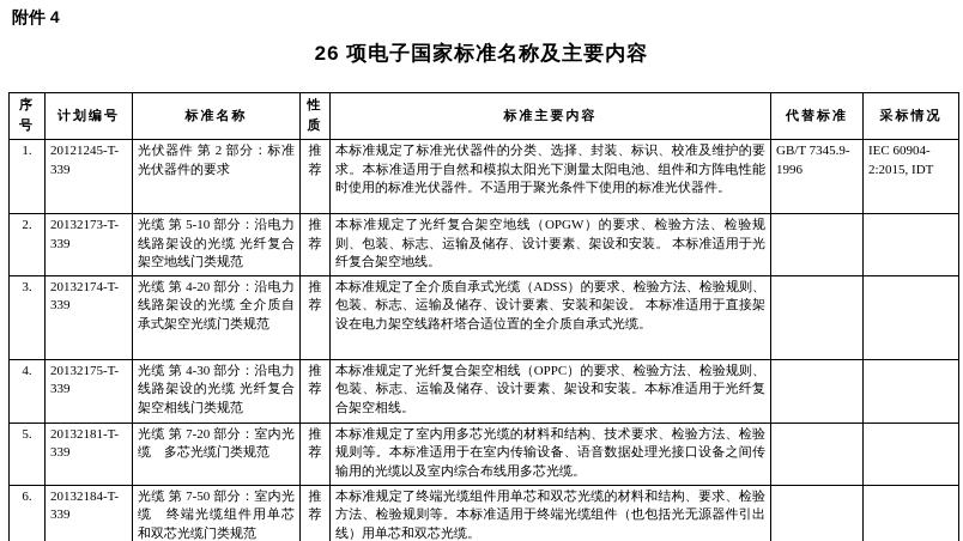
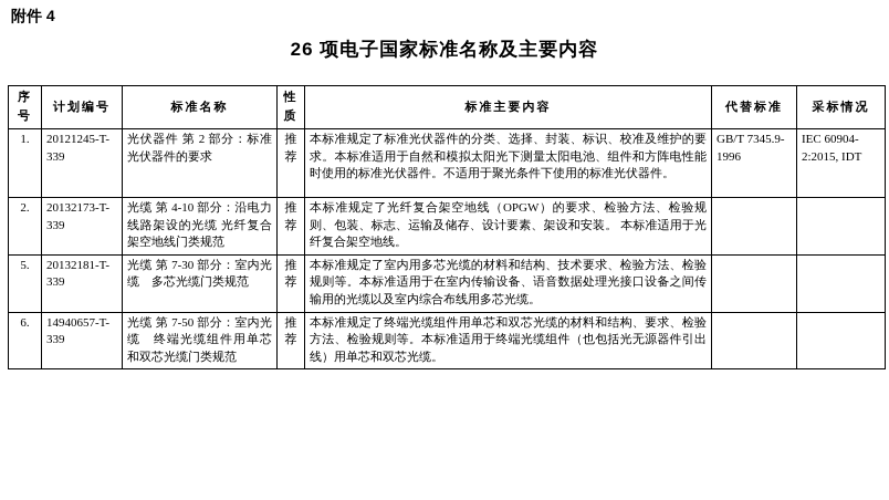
  附件 4
  26 项电子国家标准名称及主要内容
  序号	计划编号	标准名称	性质	标准主要内容	代替标准	采标情况
  1.	20121245-T-339	光伏器件 第 2 部分：标准光伏器件的要求	推荐	本标准规定了标准光伏器件的分类、选择、封装、标识、校准及维护的要求。本标准适用于自然和模拟太阳光下测量太阳电池、组件和方阵电性能时使用的标准光伏器件。不适用于聚光条件下使用的标准光伏器件。	GB/T 7345.9-1996	IEC 60904-2:2015, IDT
- 2.	20132173-T-339	光缆 第 5-10 部分：沿电力线路架设的光缆 光纤复合架空地线门类规范	推荐	本标准规定了光纤复合架空地线（OPGW）的要求、检验方法、检验规则、包装、标志、运输及储存、设计要素、架设和安装。 本标准适用于光纤复合架空地线。
+ 2.	20132173-T-339	光缆 第 4-10 部分：沿电力线路架设的光缆 光纤复合架空地线门类规范	推荐	本标准规定了光纤复合架空地线（OPGW）的要求、检验方法、检验规则、包装、标志、运输及储存、设计要素、架设和安装。 本标准适用于光纤复合架空地线。
- 3.	20132174-T-339	光缆 第 4-20 部分：沿电力线路架设的光缆 全介质自承式架空光缆门类规范	推荐	本标准规定了全介质自承式光缆（ADSS）的要求、检验方法、检验规则、包装、标志、运输及储存、设计要素、安装和架设。 本标准适用于直接架设在电力架空线路杆塔合适位置的全介质自承式光缆。
- 4.	20132175-T-339	光缆 第 4-30 部分：沿电力线路架设的光缆 光纤复合架空相线门类规范	推荐	本标准规定了光纤复合架空相线（OPPC）的要求、检验方法、检验规则、包装、标志、运输及储存、设计要素、架设和安装。本标准适用于光纤复合架空相线。
- 5.	20132181-T-339	光缆 第 7-20 部分：室内光缆 多芯光缆门类规范	推荐	本标准规定了室内用多芯光缆的材料和结构、技术要求、检验方法、检验规则等。本标准适用于在室内传输设备、语音数据处理光接口设备之间传输用的光缆以及室内综合布线用多芯光缆。
+ 5.	20132181-T-339	光缆 第 7-30 部分：室内光缆 多芯光缆门类规范	推荐	本标准规定了室内用多芯光缆的材料和结构、技术要求、检验方法、检验规则等。本标准适用于在室内传输设备、语音数据处理光接口设备之间传输用的光缆以及室内综合布线用多芯光缆。
- 6.	20132184-T-339	光缆 第 7-50 部分：室内光缆 终端光缆组件用单芯和双芯光缆门类规范	推荐	本标准规定了终端光缆组件用单芯和双芯光缆的材料和结构、要求、检验方法、检验规则等。本标准适用于终端光缆组件（也包括光无源器件引出线）用单芯和双芯光缆。
+ 6.	14940657-T-339	光缆 第 7-50 部分：室内光缆 终端光缆组件用单芯和双芯光缆门类规范	推荐	本标准规定了终端光缆组件用单芯和双芯光缆的材料和结构、要求、检验方法、检验规则等。本标准适用于终端光缆组件（也包括光无源器件引出线）用单芯和双芯光缆。
